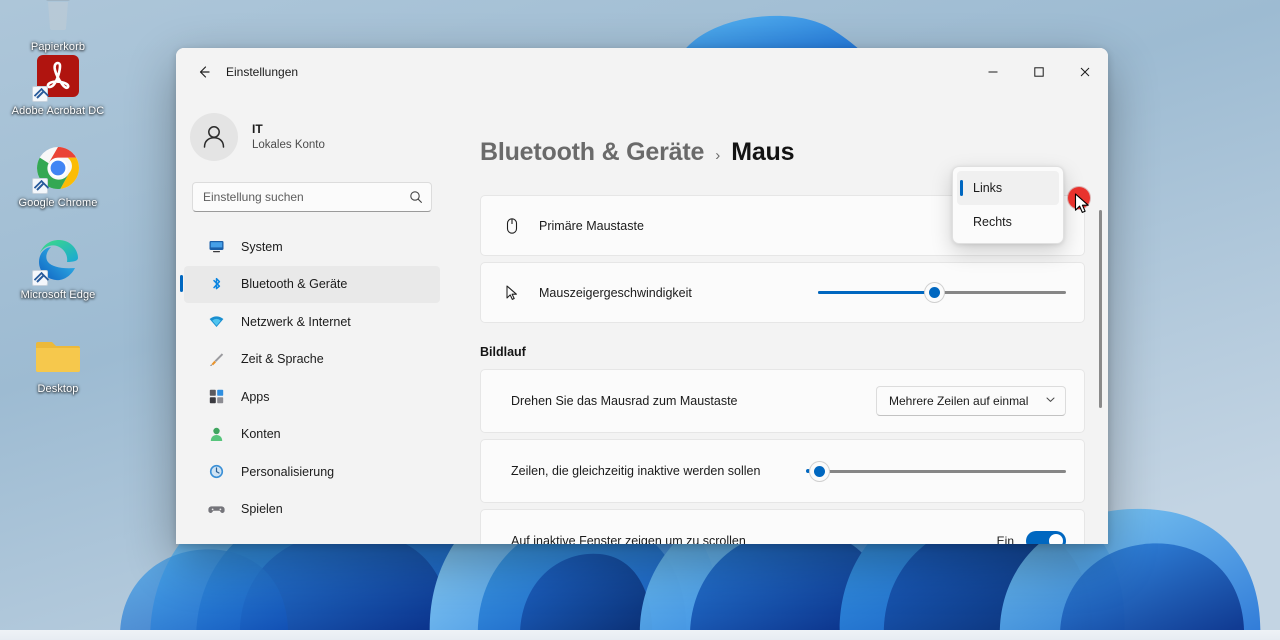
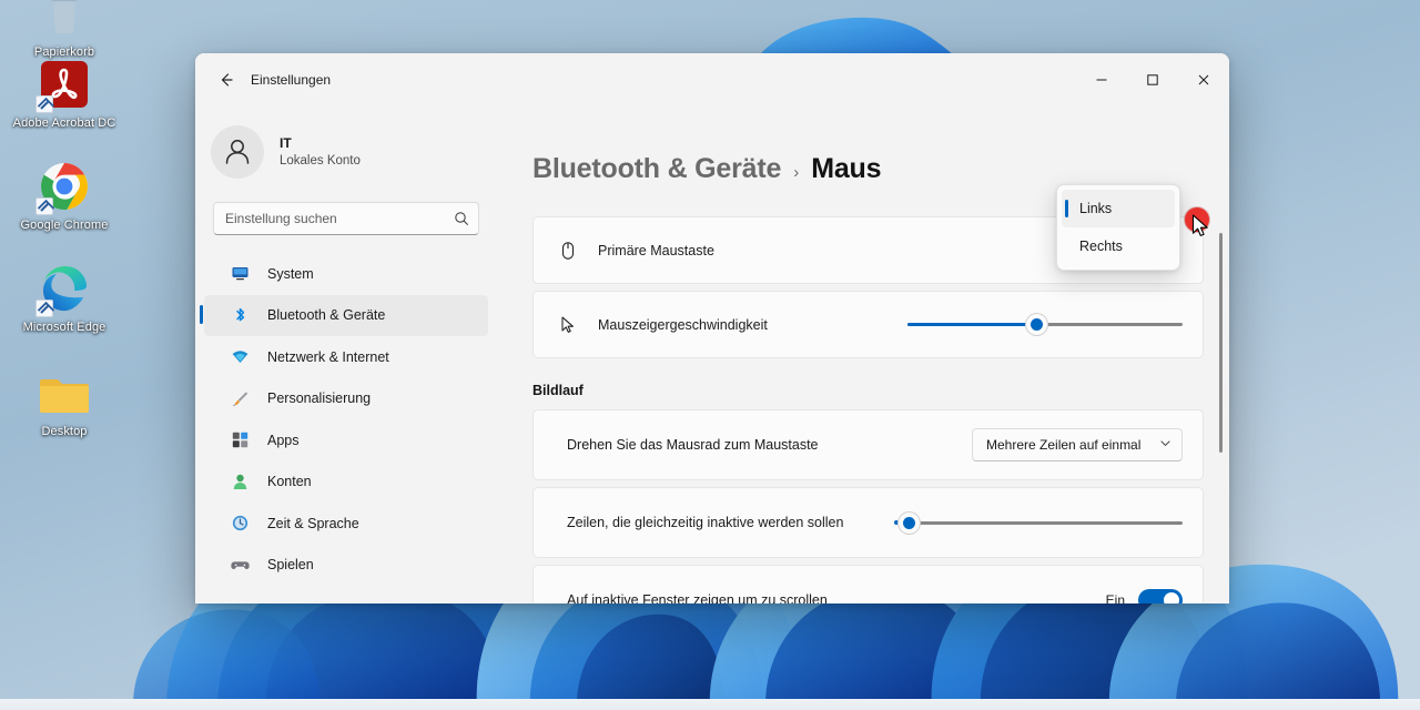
  Papierkorb
  Adobe Acrobat DC
  Google Chrome
  Microsoft Edge
  Desktop
  Einstellungen
  IT
  Lokales Konto
  Einstellung suchen
  System
  Bluetooth & Geräte
  Netzwerk & Internet
- Zeit & Sprache
+ Personalisierung
  Apps
  Konten
- Personalisierung
+ Zeit & Sprache
  Spielen
  Bluetooth & Geräte
  ›
  Maus
  Primäre Maustaste
  Mauszeigergeschwindigkeit
  Bildlauf
  Drehen Sie das Mausrad zum Maustaste
  Mehrere Zeilen auf einmal
  Zeilen, die gleichzeitig inaktive werden sollen
  Auf inaktive Fenster zeigen um zu scrollen
  Ein
  Links
  Rechts
